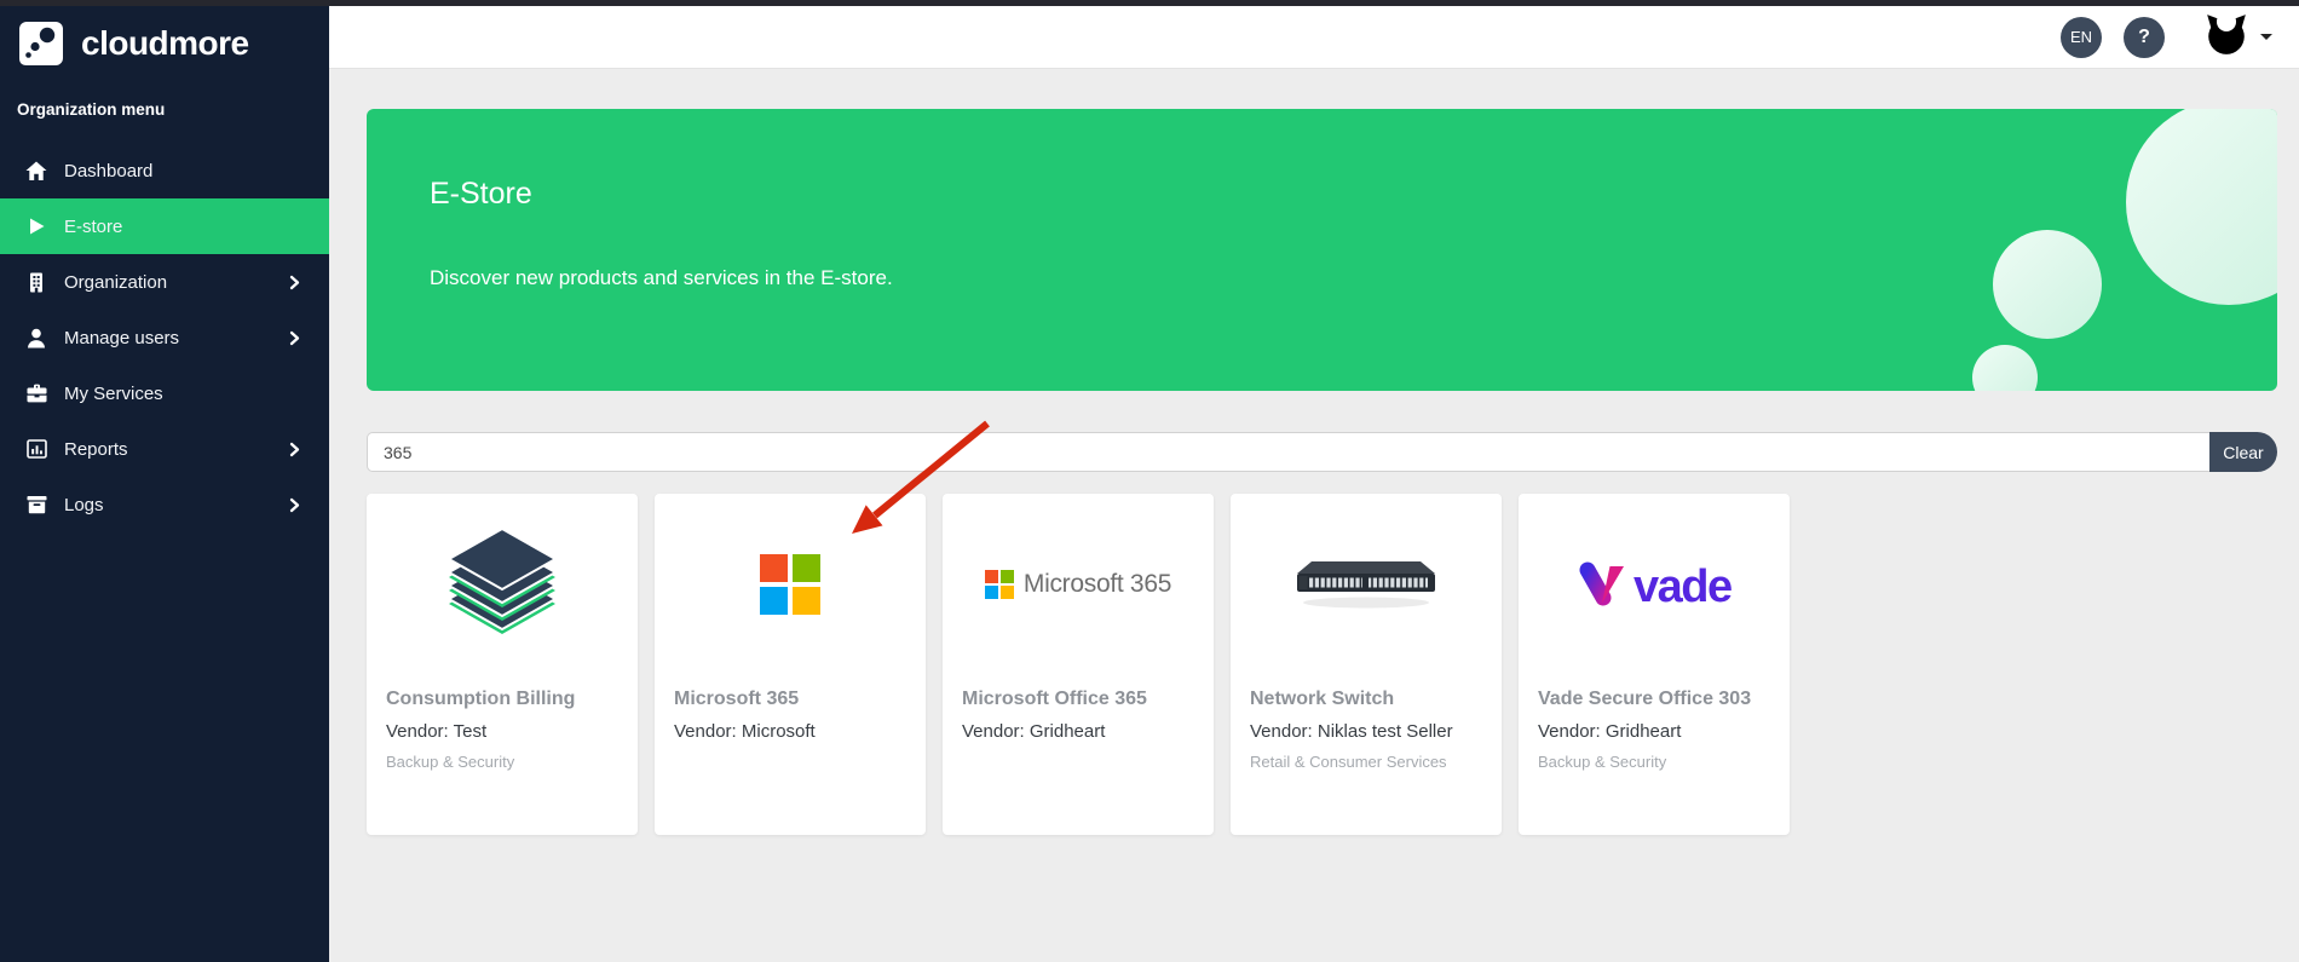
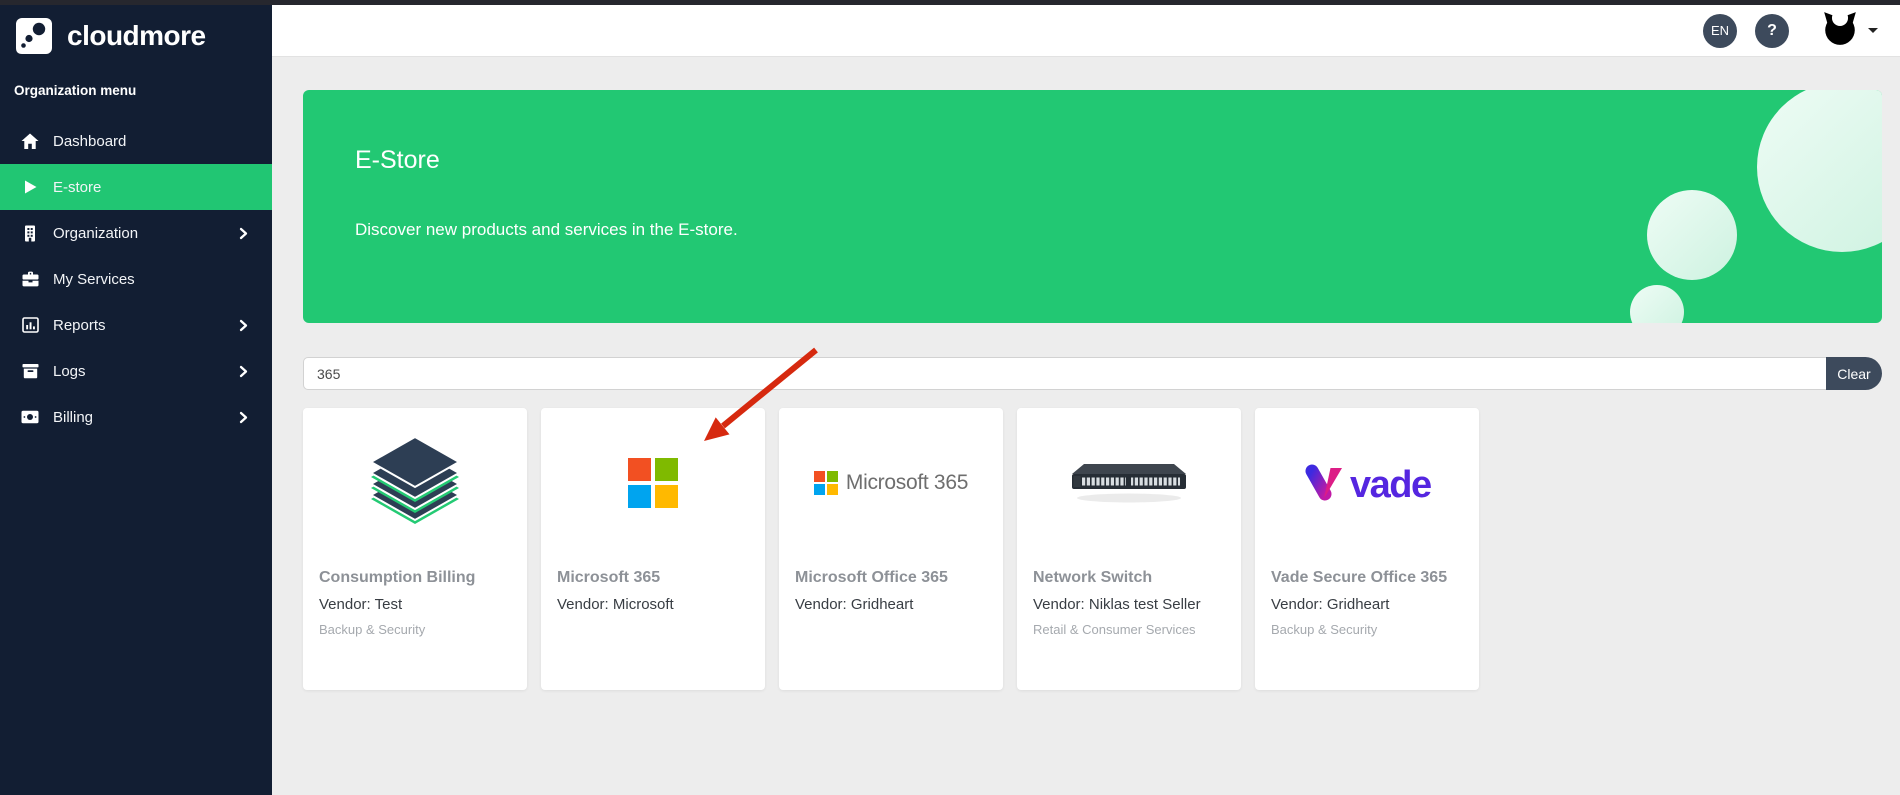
  cloudmore
  Organization menu
  Dashboard
  E-store
  Organization
- Manage users
  My Services
  Reports
  Logs
+ Billing
  EN
  ?
  E-Store
  Discover new products and services in the E-store.
  365
  Clear
  Consumption Billing
  Vendor: Test
  Backup & Security
  Microsoft 365
  Vendor: Microsoft
  Microsoft 365
  Microsoft Office 365
  Vendor: Gridheart
  Network Switch
  Vendor: Niklas test Seller
  Retail & Consumer Services
  vade
- Vade Secure Office 303
+ Vade Secure Office 365
  Vendor: Gridheart
  Backup & Security
